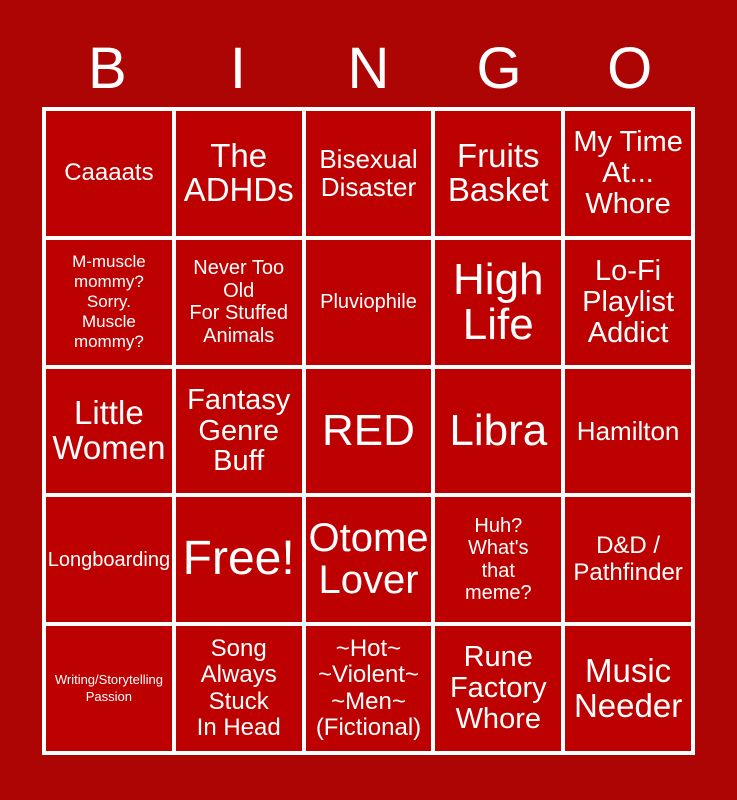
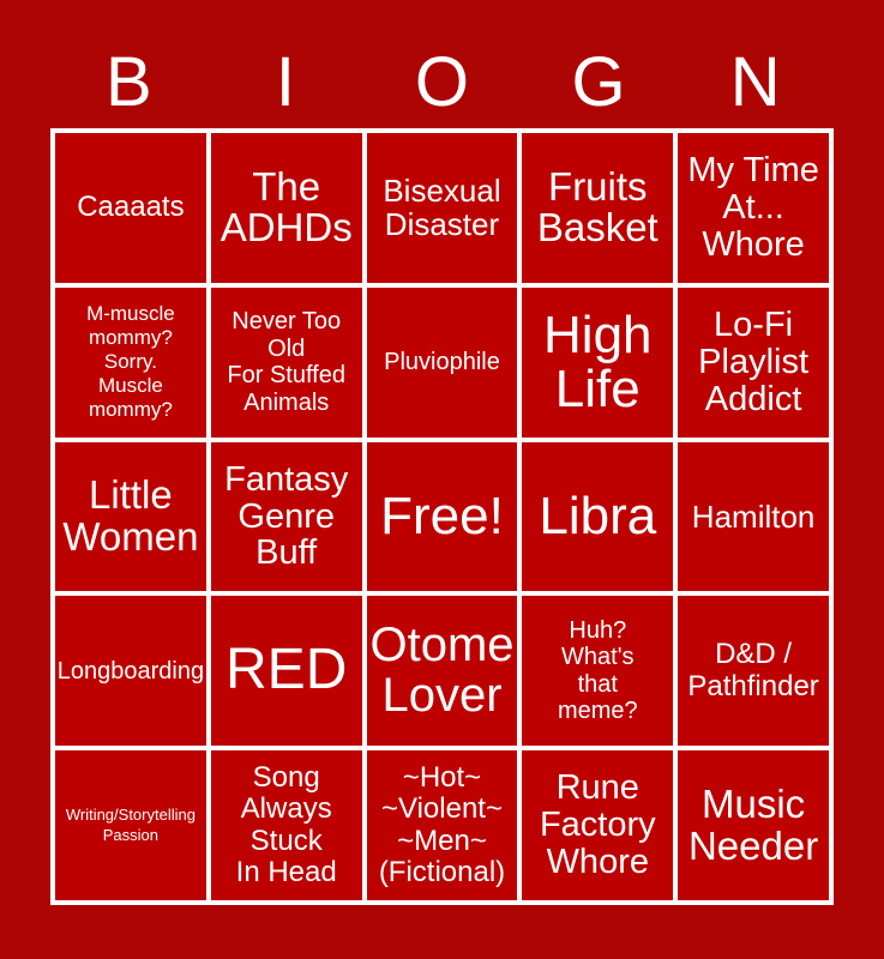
  B
  I
- N
+ O
  G
- O
+ N
  Caaaats
  The
  ADHDs
  Bisexual
  Disaster
  Fruits
  Basket
  My Time
  At...
  Whore
  M-muscle
  mommy?
  Sorry.
  Muscle
  mommy?
  Never Too
  Old
  For Stuffed
  Animals
  Pluviophile
  High
  Life
  Lo-Fi
  Playlist
  Addict
  Little
  Women
  Fantasy
  Genre
  Buff
- RED
+ Free!
  Libra
  Hamilton
  Longboarding
- Free!
+ RED
  Otome
  Lover
  Huh?
  What's
  that
  meme?
  D&D /
  Pathfinder
  Writing/Storytelling
  Passion
  Song
  Always
  Stuck
  In Head
  ~Hot~
  ~Violent~
  ~Men~
  (Fictional)
  Rune
  Factory
  Whore
  Music
  Needer
